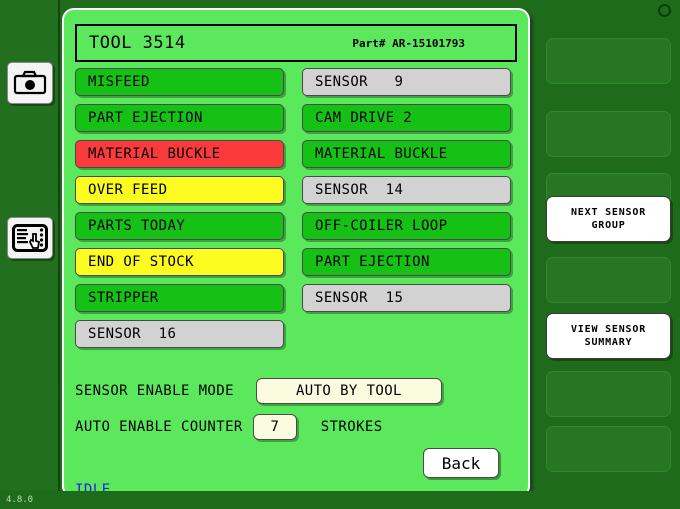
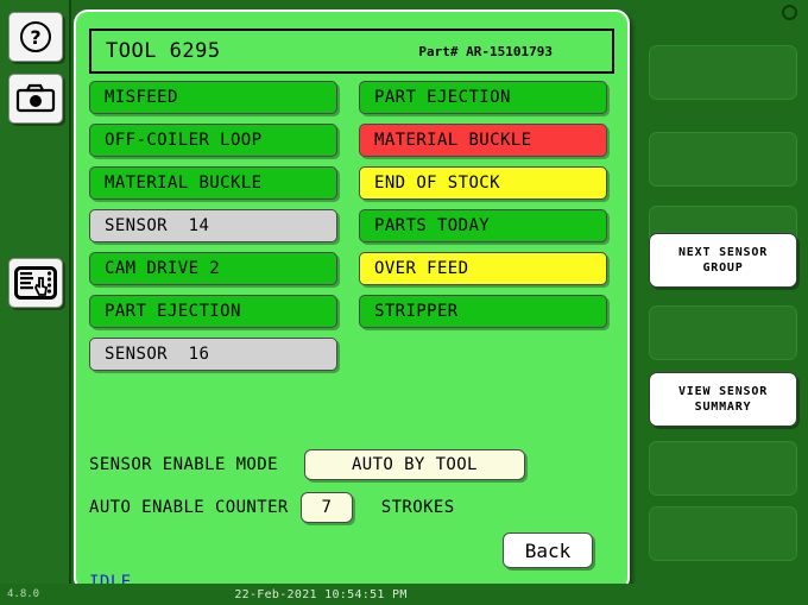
+ ?
- TOOL 3514
+ TOOL 6295
  Part# AR-15101793
  MISFEED
- SENSOR 9
  PART EJECTION
- CAM DRIVE 2
+ OFF-COILER LOOP
  MATERIAL BUCKLE
  MATERIAL BUCKLE
- OVER FEED
+ END OF STOCK
  SENSOR 14
  PARTS TODAY
- OFF-COILER LOOP
+ CAM DRIVE 2
- END OF STOCK
+ OVER FEED
  PART EJECTION
  STRIPPER
- SENSOR 15
  SENSOR 16
  SENSOR ENABLE MODE
  AUTO BY TOOL
  AUTO ENABLE COUNTER
  7
  STROKES
  Back
  IDLE
  NEXT SENSOR
  GROUP
  VIEW SENSOR
  SUMMARY
  4.8.0
+ 22-Feb-2021 10:54:51 PM
